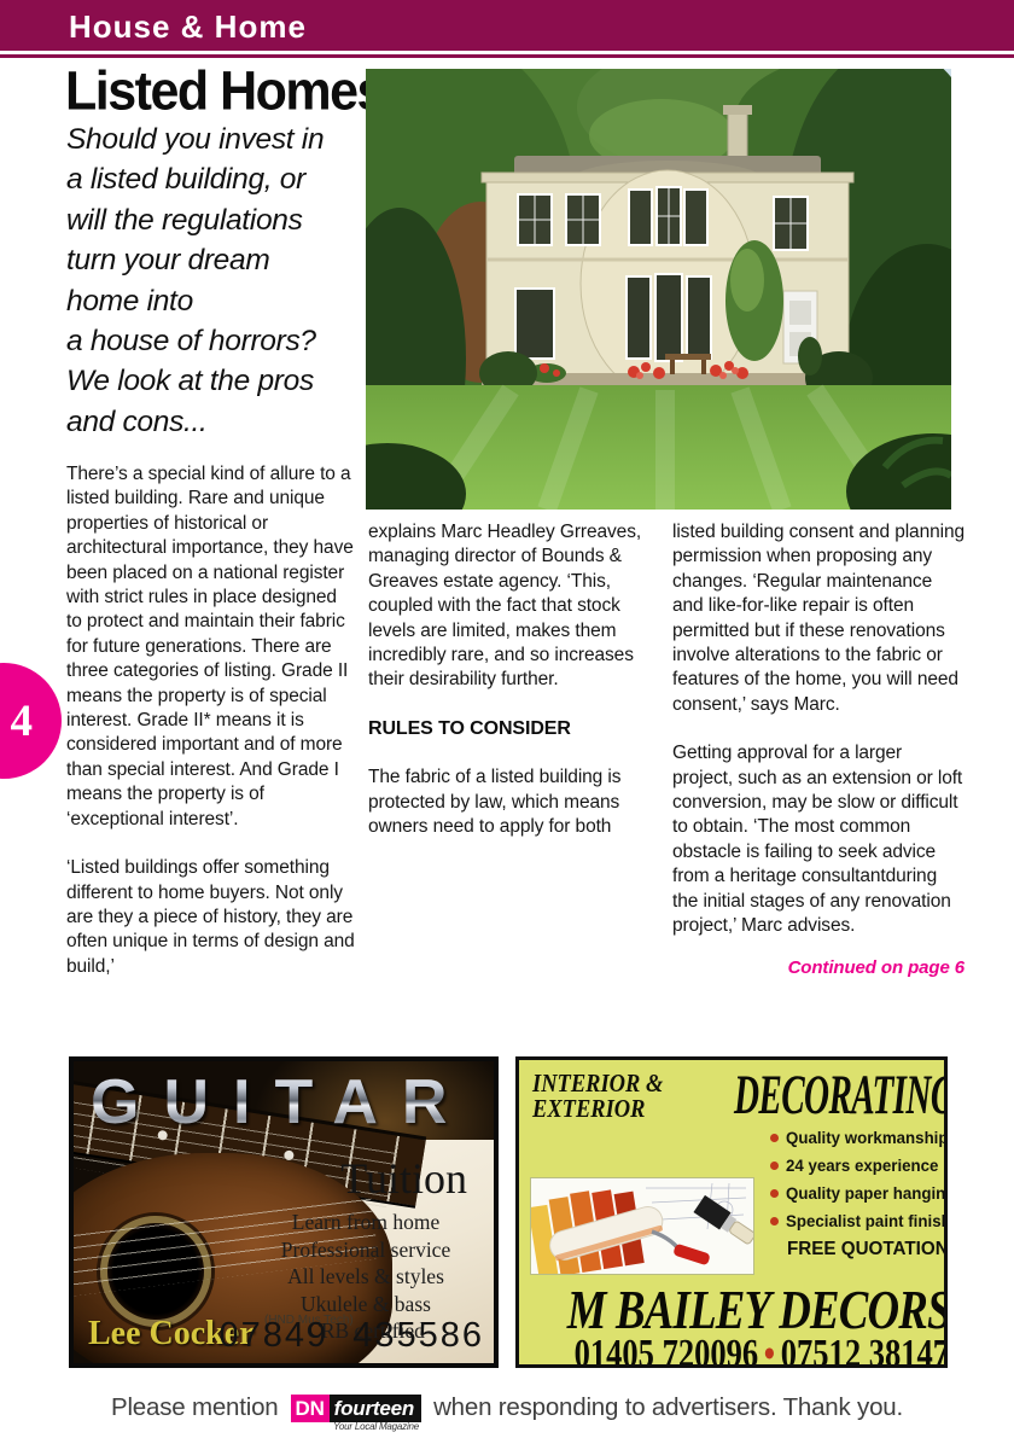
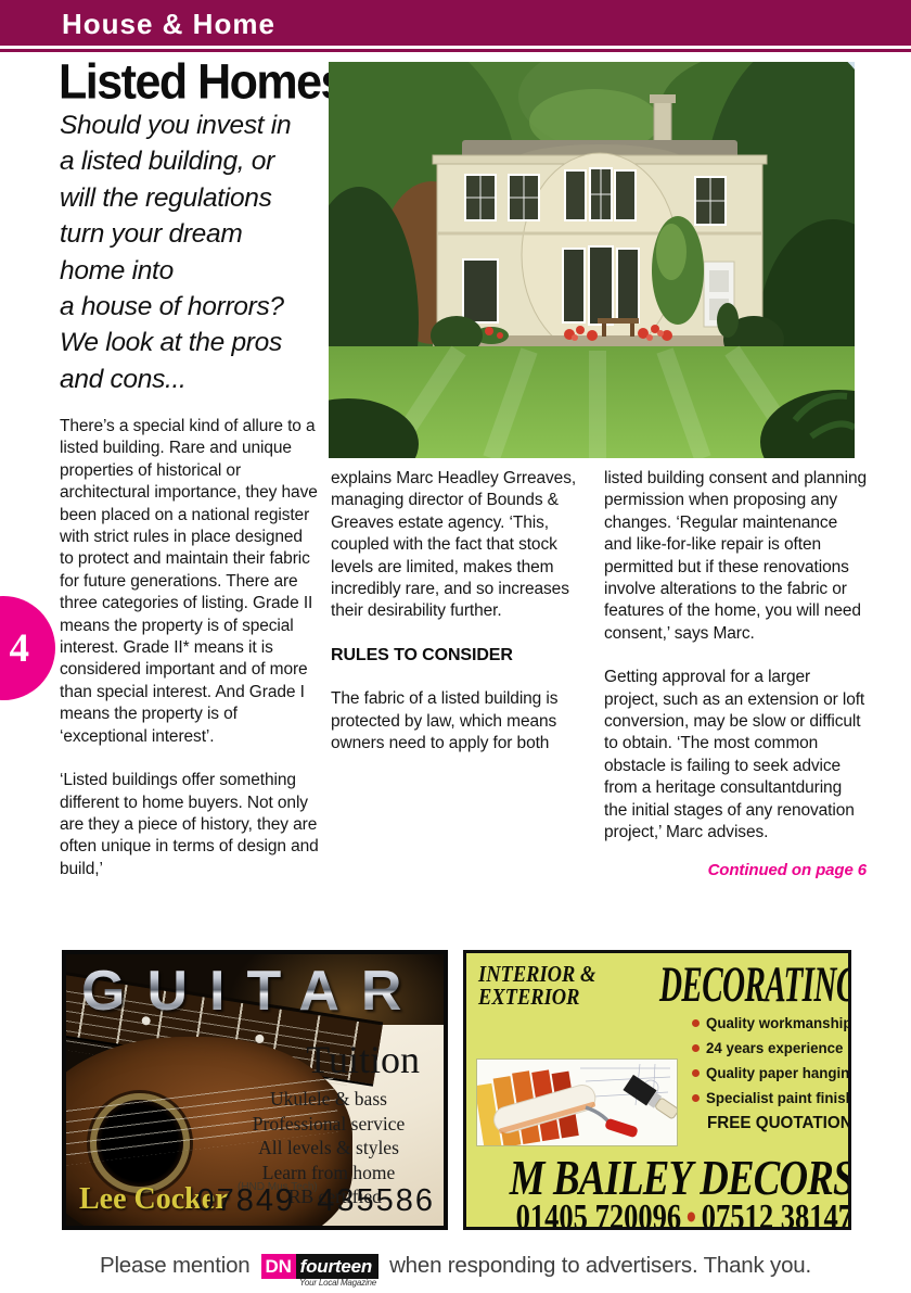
  House & Home
  Listed Home
  Should you invest in
  a listed building, or
  will the regulations
  turn your dream
  home into
  a house of horrors?
  We look at the pros
  and cons...
  There’s a special kind of allure to a listed building. Rare and unique properties of historical or architectural importance, they have been placed on a national register with strict rules in place designed to protect and maintain their fabric for future generations. There are three categories of listing. Grade II means the property is of special interest. Grade II* means it is considered important and of more than special interest. And Grade I means the property is of ‘exceptional interest’.
  ‘Listed buildings offer something different to home buyers. Not only are they a piece of history, they are often unique in terms of design and build,’
  explains Marc Headley Grreaves, managing director of Bounds & Greaves estate agency. ‘This, coupled with the fact that stock levels are limited, makes them incredibly rare, and so increases their desirability further.
  RULES TO CONSIDER
  The fabric of a listed building is protected by law, which means owners need to apply for both
  listed building consent and planning permission when proposing any changes. ‘Regular maintenance and like-for-like repair is often permitted but if these renovations involve alterations to the fabric or features of the home, you will need consent,’ says Marc.
  Getting approval for a larger project, such as an extension or loft conversion, may be slow or difficult to obtain. ‘The most common obstacle is failing to seek advice from a heritage consultantduring the initial stages of any renovation project,’ Marc advises.
  Continued on page 6
  4
  GUITAR
  Tuition
- Learn from home
+ Ukulele & bass
  Professional service
  All levels & styles
- Ukulele & bass
+ Learn from home
  CRB certified
  Lee Cocker
  (HND Mus Tech)
  07849 435586
  INTERIOR &
  EXTERIOR
  DECORATING
  Quality workmanship
  24 years experience
  Quality paper hangin
  Specialist paint finis
  FREE QUOTATION
  M BAILEY DECORS
  01405 720096 • 07512 38147
  Please mention
  DN
  fourteen
  Your Local Magazine
  when responding to advertisers. Thank you.
